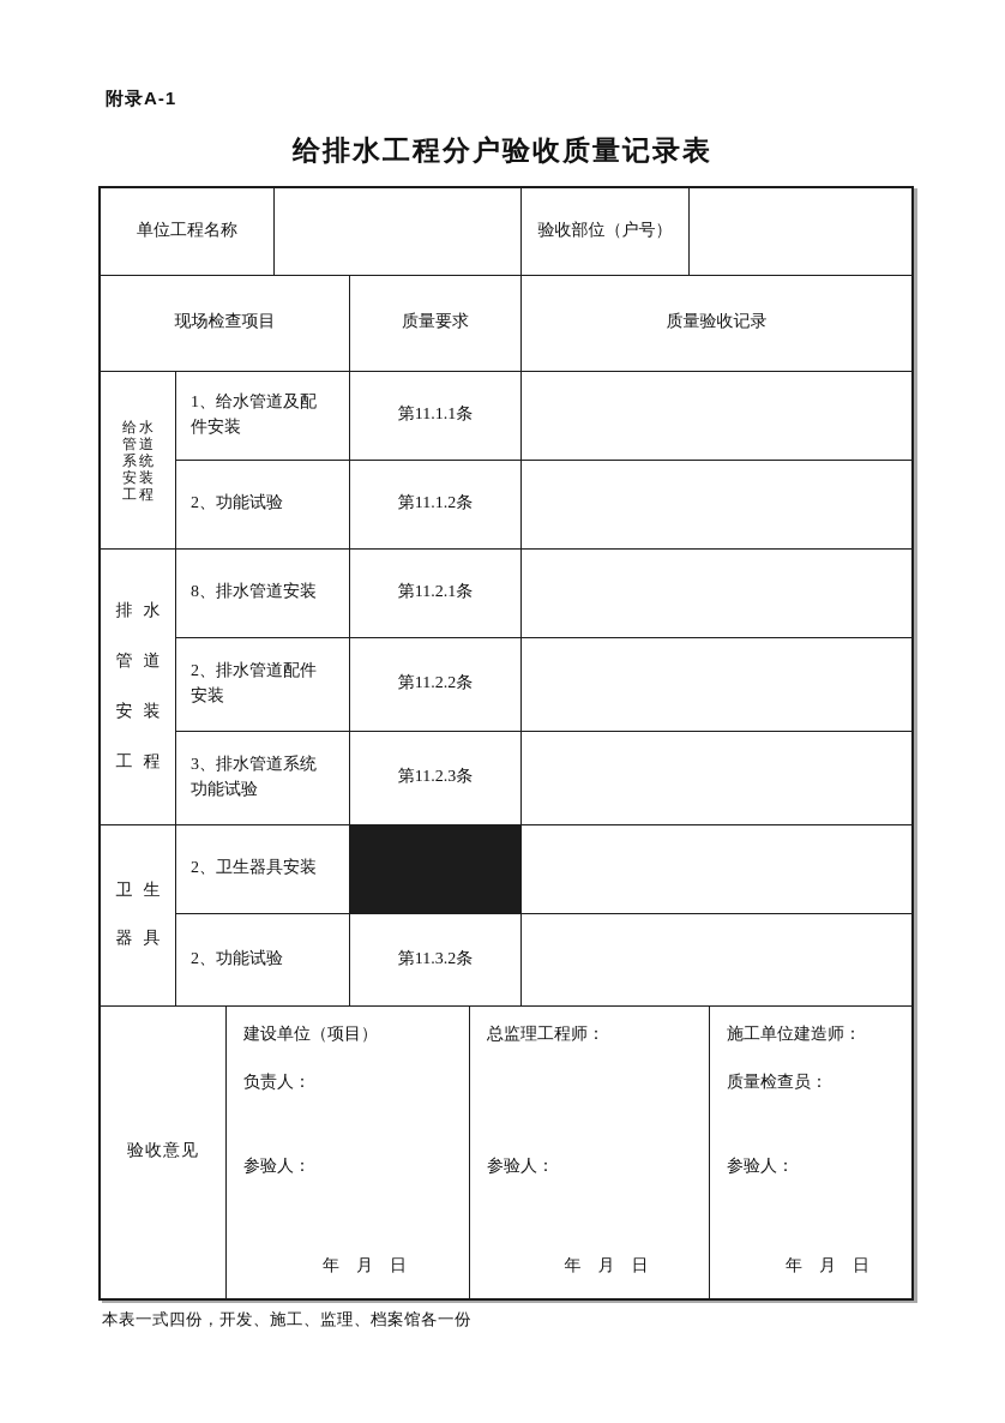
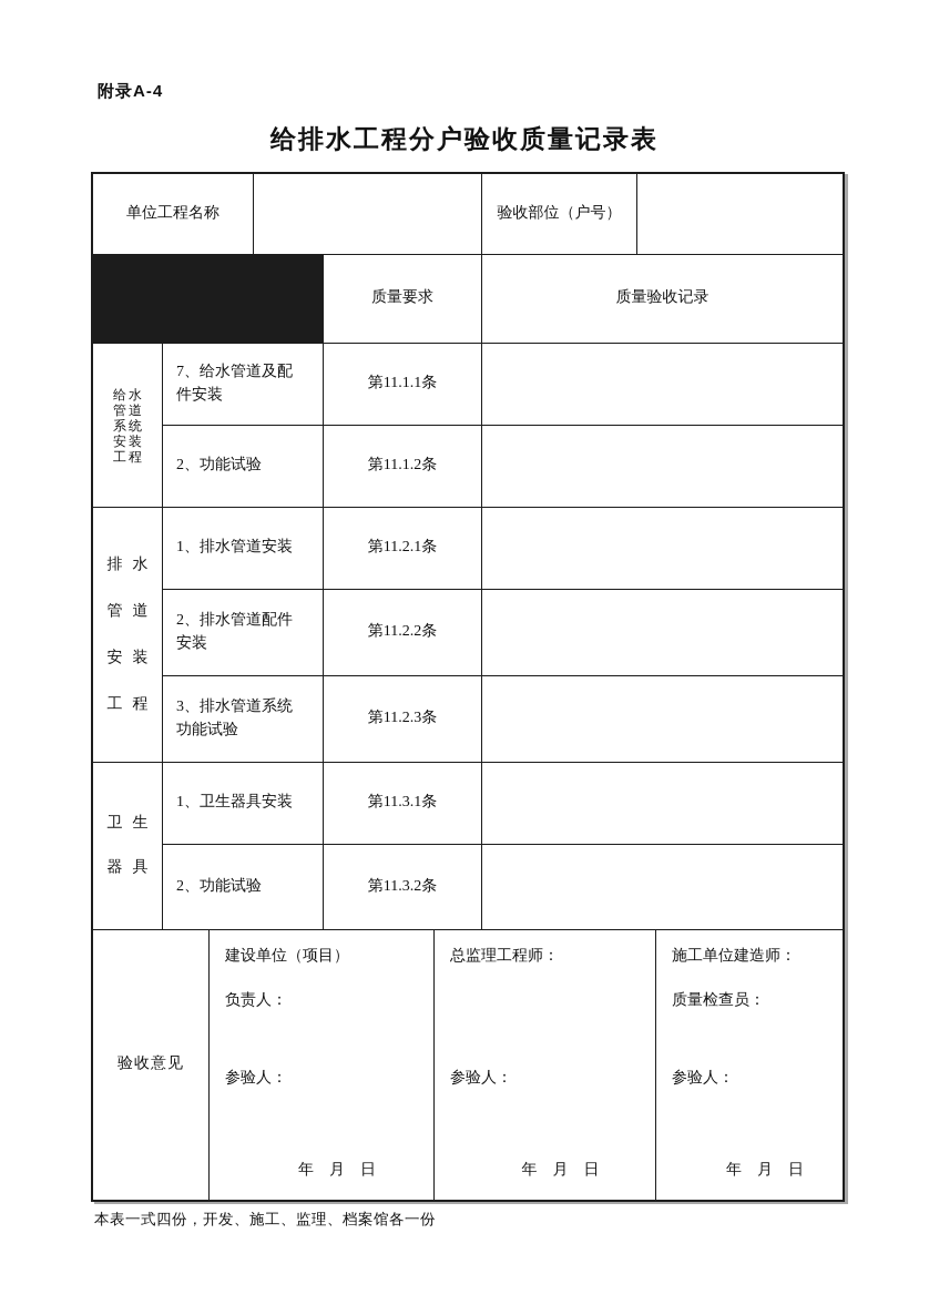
- 附录A-1
+ 附录A-4
  给排水工程分户验收质量记录表
  单位工程名称
  验收部位（户号）
- 现场检查项目
  质量要求
  质量验收记录
  给水
  管道
  系统
  安装
  工程
- 1、给水管道及配件安装
+ 7、给水管道及配件安装
  第11.1.1条
  2、功能试验
  第11.1.2条
  排水
  管道
  安装
  工程
- 8、排水管道安装
+ 1、排水管道安装
  第11.2.1条
  2、排水管道配件安装
  第11.2.2条
  3、排水管道系统功能试验
  第11.2.3条
  卫生
  器具
- 2、卫生器具安装
+ 1、卫生器具安装
+ 第11.3.1条
  2、功能试验
  第11.3.2条
  验收意见
  建设单位（项目）
  负责人：
  参验人：
  年 月 日
  总监理工程师：
  参验人：
  年 月 日
  施工单位建造师：
  质量检查员：
  参验人：
  年 月 日
  本表一式四份，开发、施工、监理、档案馆各一份
